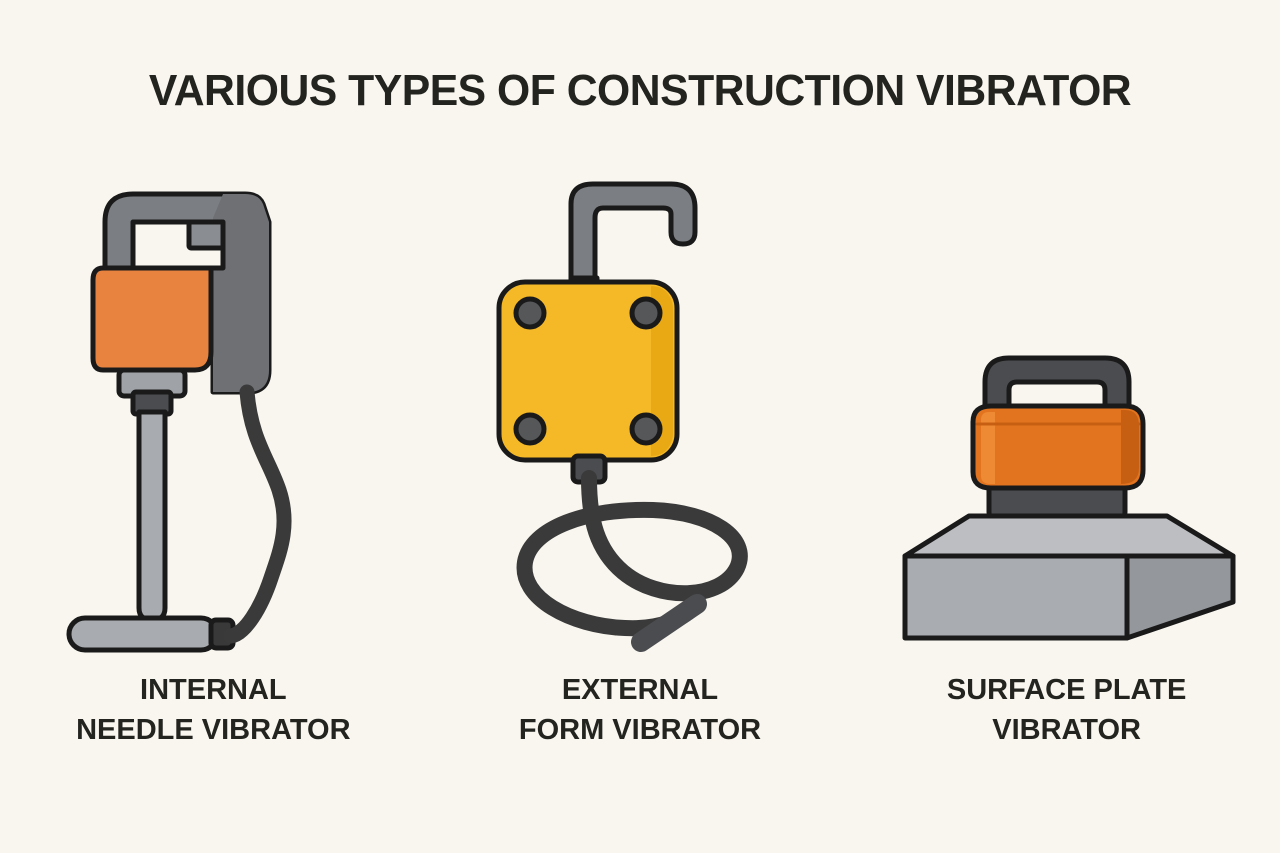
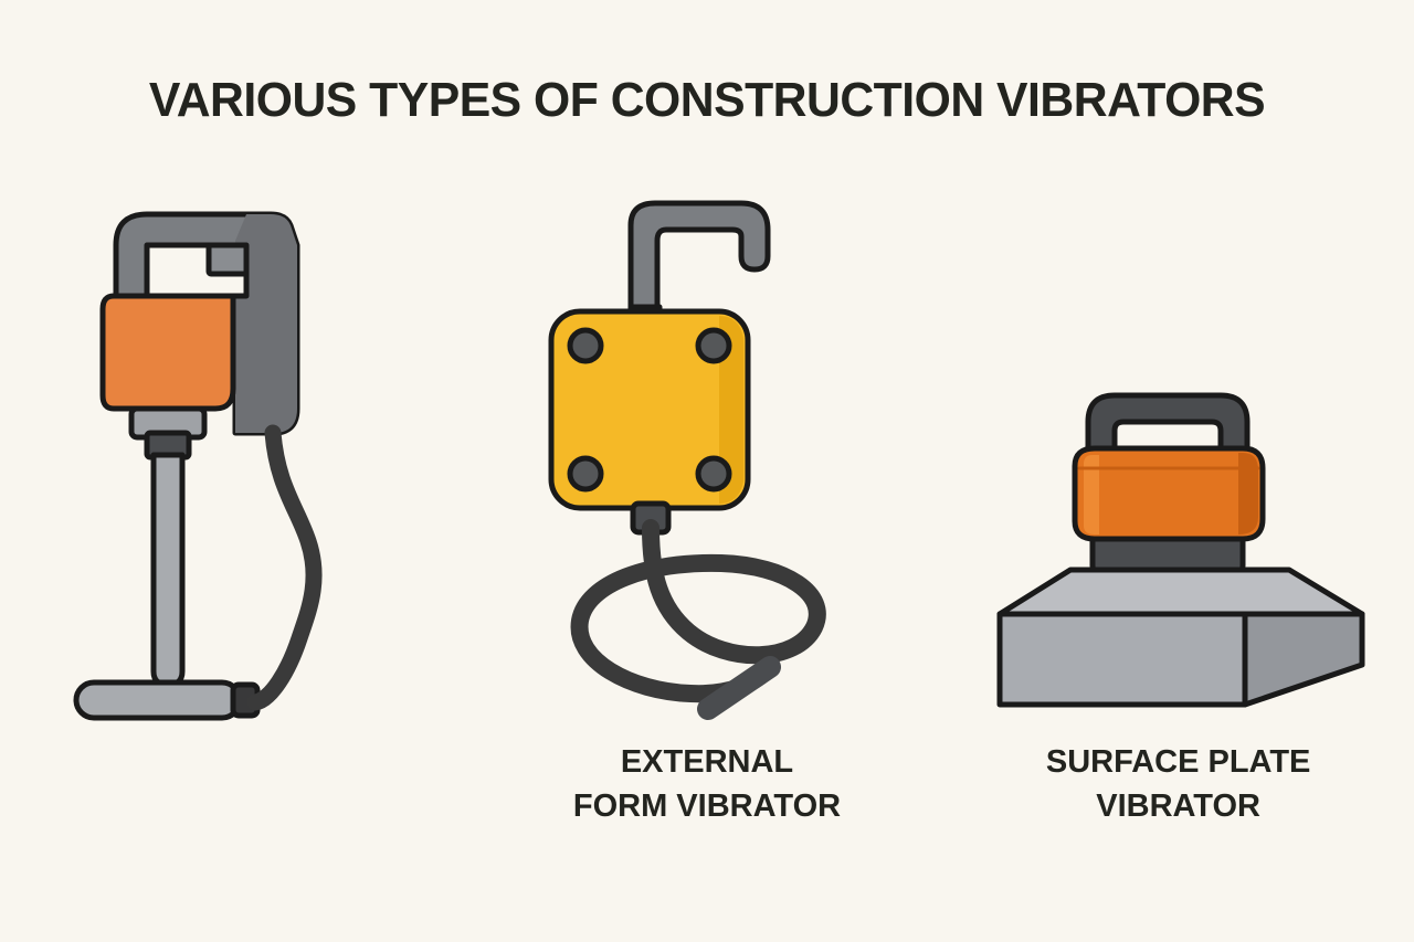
- VARIOUS TYPES OF CONSTRUCTION VIBRATOR
+ VARIOUS TYPES OF CONSTRUCTION VIBRATORS
- INTERNAL
- NEEDLE VIBRATOR
  EXTERNAL
  FORM VIBRATOR
  SURFACE PLATE
  VIBRATOR
